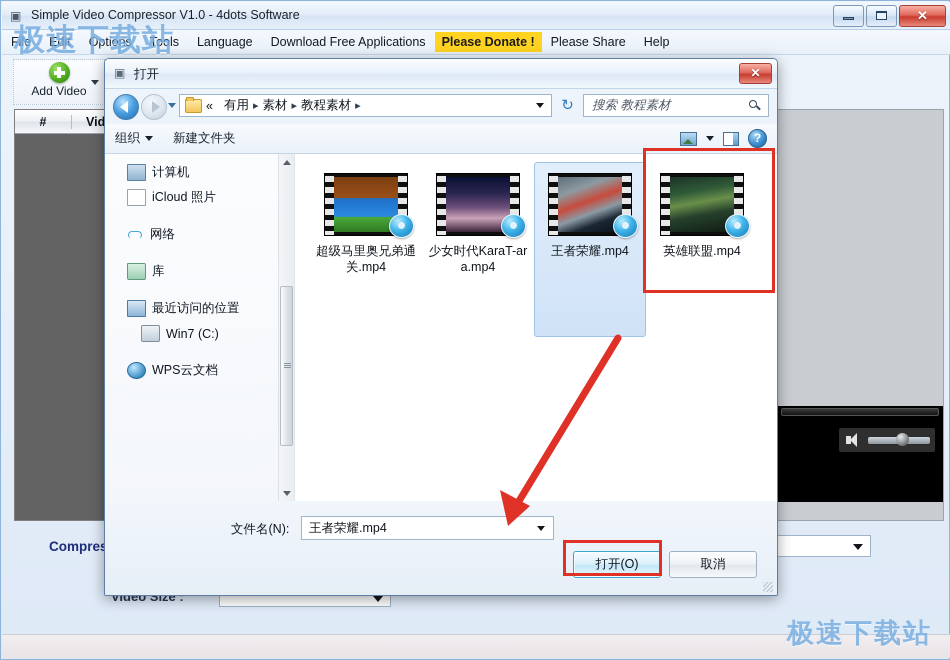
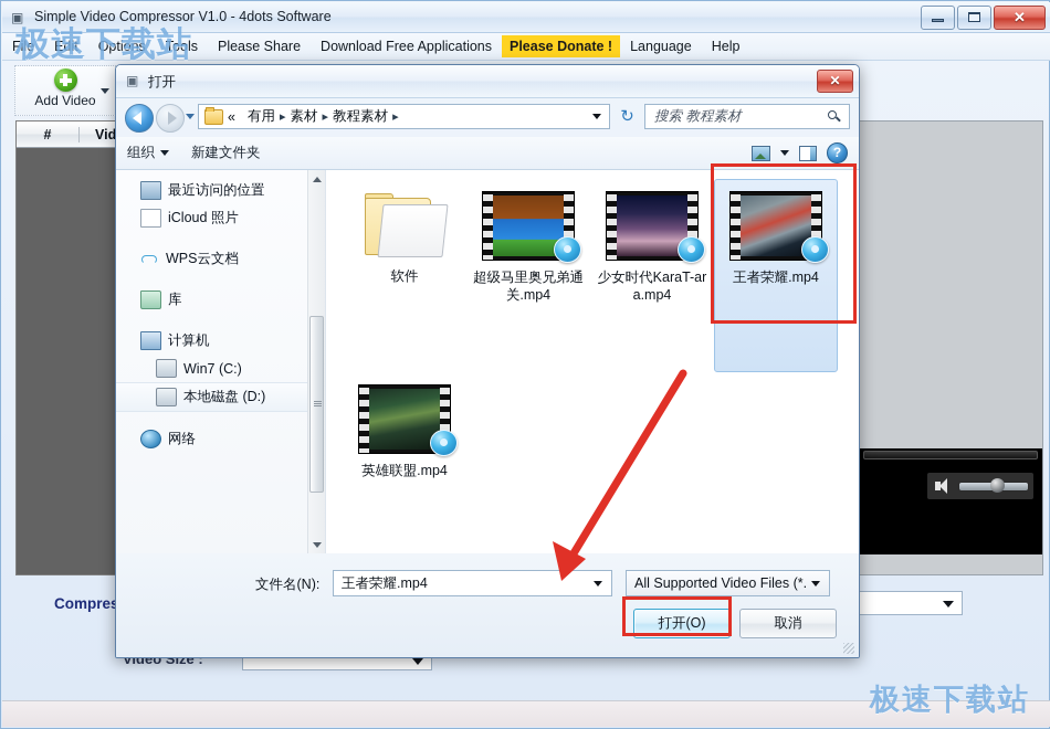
  ▣
  Simple Video Compressor V1.0 - 4dots Software
  ✕
  File
  Edit
  Options
  Tools
- Language
+ Please Share
  Download Free Applications
  Please Donate !
- Please Share
+ Language
  Help
  Add Video
  #
  Compre
  Video Size :
  ▣
  打开
  ✕
  «
  有用
  ▸
  素材
  ▸
  教程素材
  ▸
  ↻
  搜索 教程素材
  组织
  新建文件夹
  ?
- 计算机
+ 最近访问的位置
  iCloud 照片
- 网络
+ WPS云文档
  库
- 最近访问的位置
+ 计算机
  Win7 (C:)
+ 本地磁盘 (D:)
- WPS云文档
+ 网络
+ 软件
  超级马里奥兄弟通关.mp4
  少女时代KaraT-ara.mp4
  王者荣耀.mp4
  英雄联盟.mp4
  文件名(N):
  王者荣耀.mp4
+ All Supported Video Files (*.
  打开(O)
  取消
  极速下载站
  极速下载站
